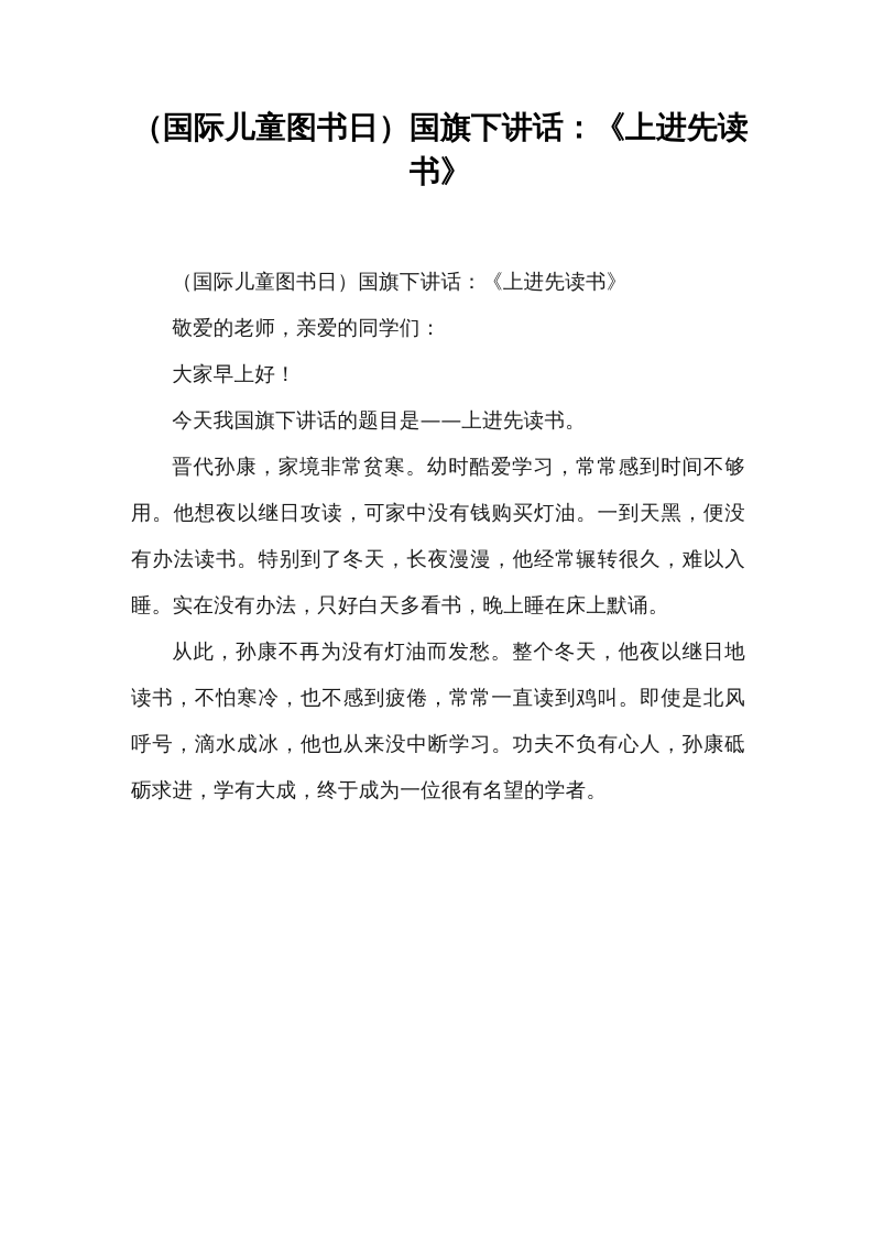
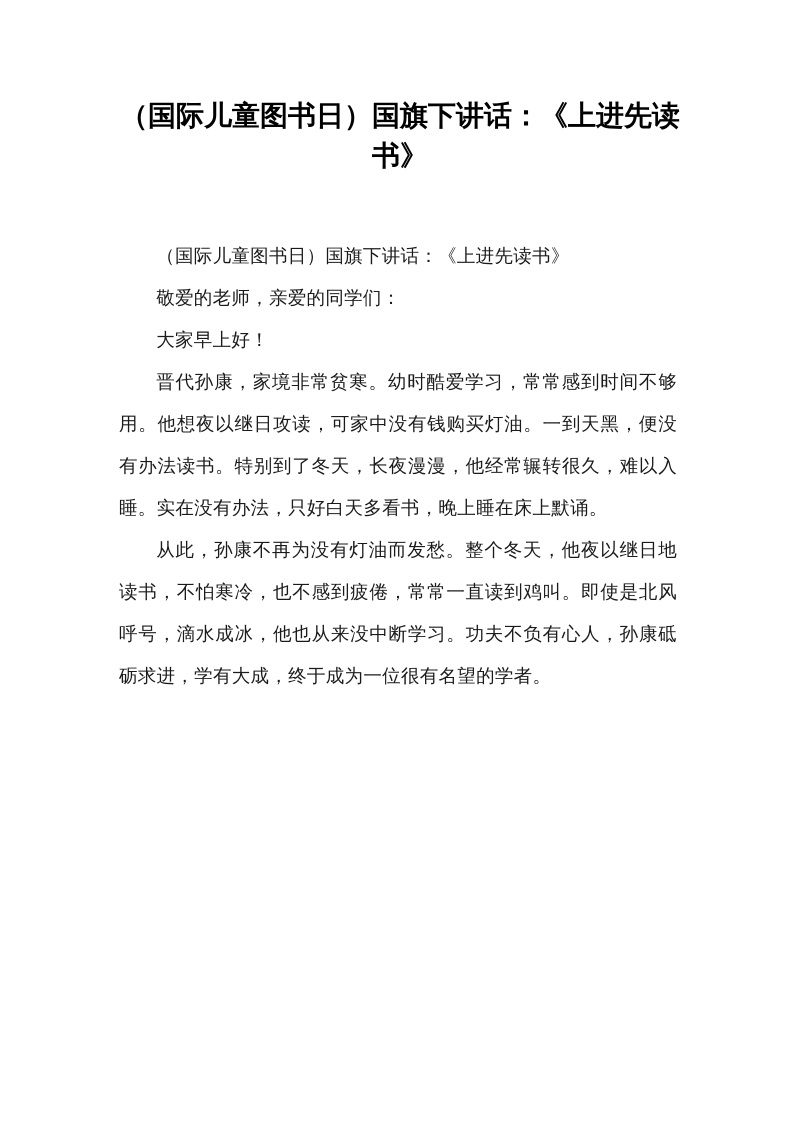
  （国际儿童图书日）国旗下讲话：《上进先读书》
  （国际儿童图书日）国旗下讲话：《上进先读书》
  敬爱的老师，亲爱的同学们：
  大家早上好！
- 今天我国旗下讲话的题目是——上进先读书。
  晋代孙康，家境非常贫寒。幼时酷爱学习，常常感到时间不够用。他想夜以继日攻读，可家中没有钱购买灯油。一到天黑，便没有办法读书。特别到了冬天，长夜漫漫，他经常辗转很久，难以入睡。实在没有办法，只好白天多看书，晚上睡在床上默诵。
  从此，孙康不再为没有灯油而发愁。整个冬天，他夜以继日地读书，不怕寒冷，也不感到疲倦，常常一直读到鸡叫。即使是北风呼号，滴水成冰，他也从来没中断学习。功夫不负有心人，孙康砥砺求进，学有大成，终于成为一位很有名望的学者。
